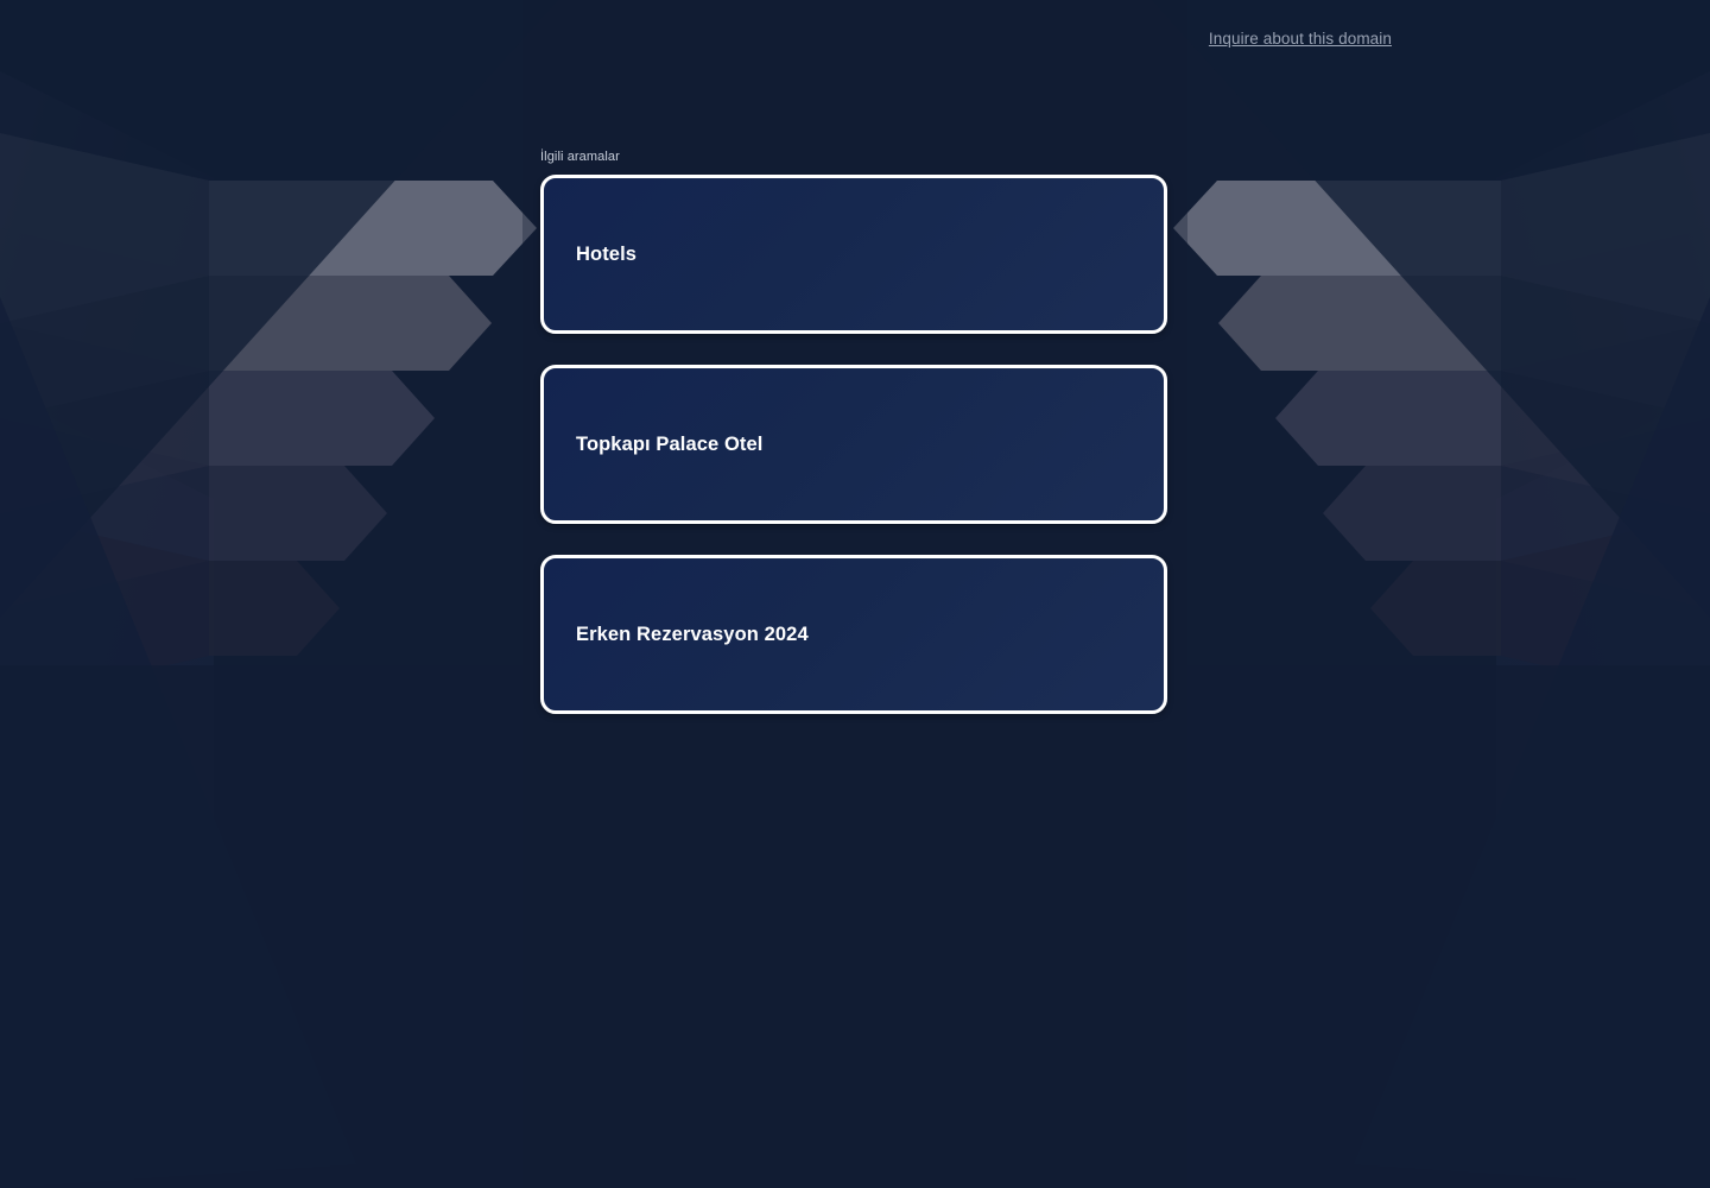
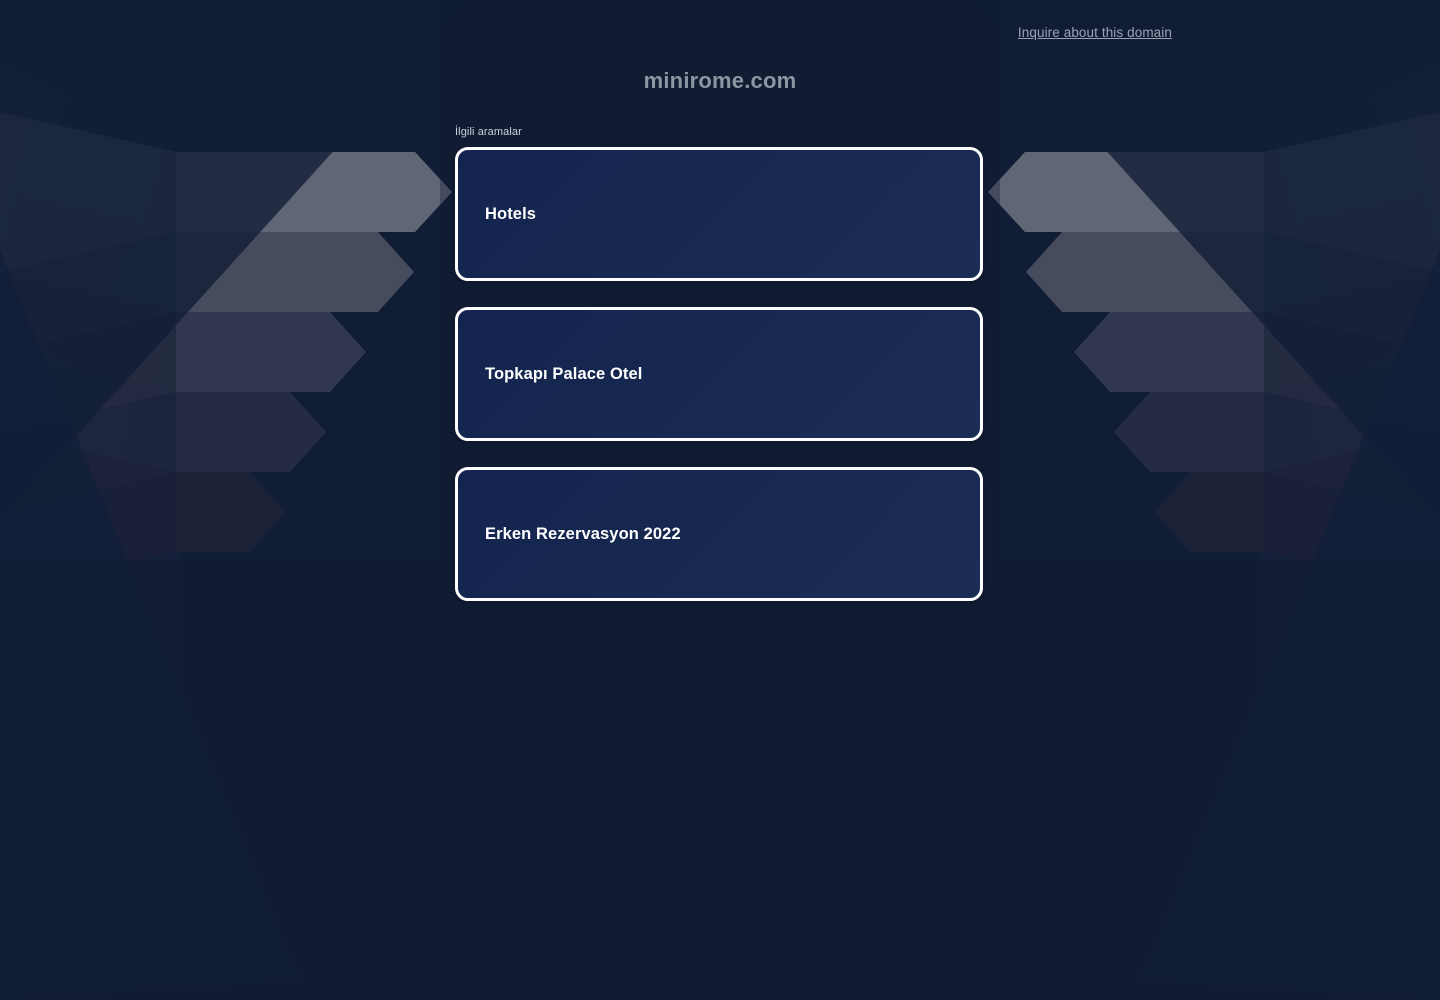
  Inquire about this domain
+ minirome.com
  İlgili aramalar
  Hotels
  Topkapı Palace Otel
- Erken Rezervasyon 2024
+ Erken Rezervasyon 2022
